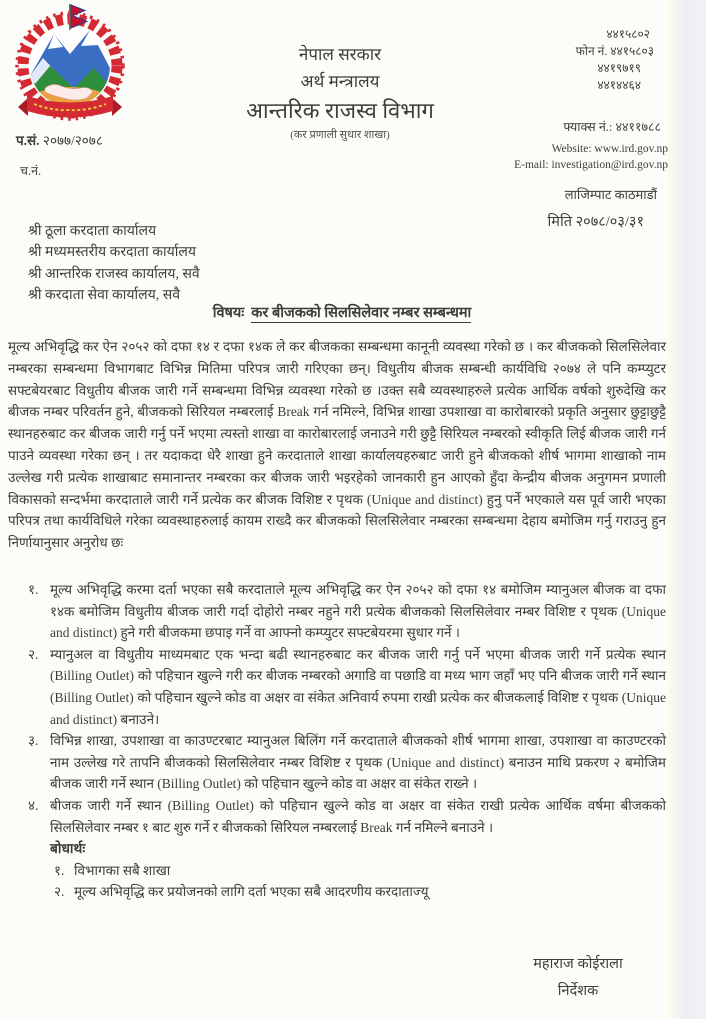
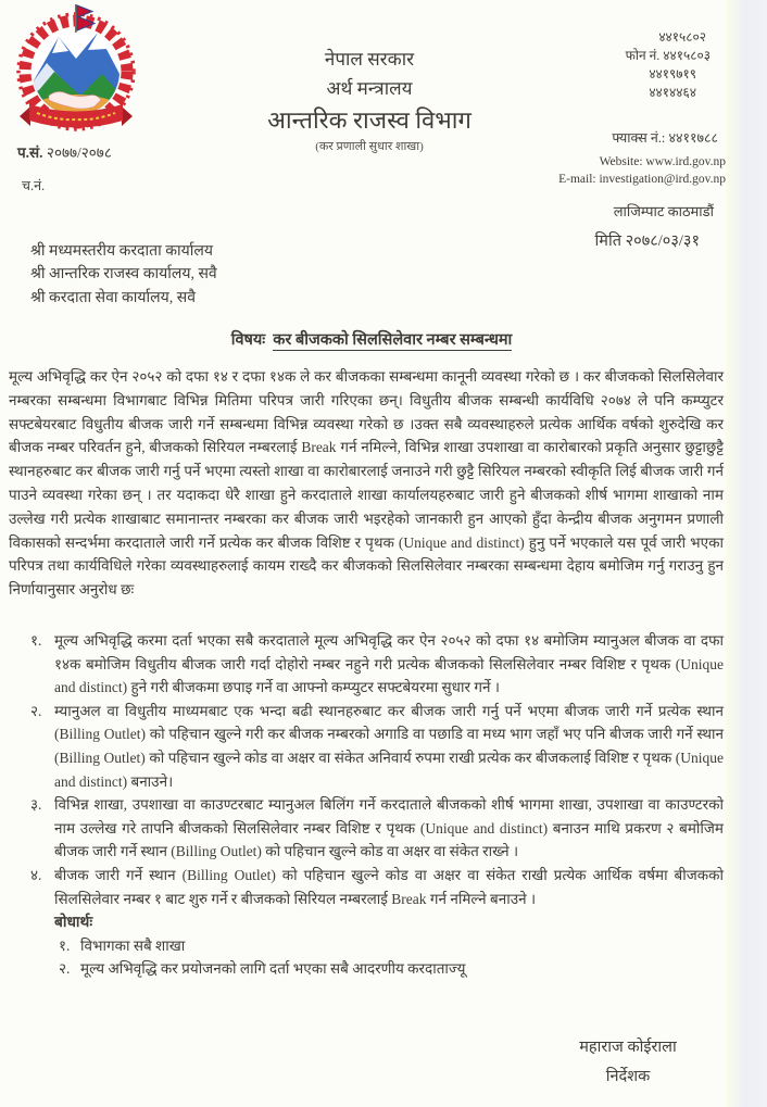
  नेपाल सरकार
  अर्थ मन्त्रालय
  आन्तरिक राजस्व विभाग
  (कर प्रणाली सुधार शाखा)
  ४४१५८०२
  फोन नं. ४४१५८०३
  ४४१९७१९
  ४४१४४६४
  फ्याक्स नं.: ४४११७८८
  Website: www.ird.gov.np
  E-mail: investigation@ird.gov.np
  लाजिम्पाट काठमाडौं
  मिति २०७८/०३/३१
  प.सं. २०७७/२०७८
  च.नं.
- श्री ठूला करदाता कार्यालय
  श्री मध्यमस्तरीय करदाता कार्यालय
  श्री आन्तरिक राजस्व कार्यालय, सवै
  श्री करदाता सेवा कार्यालय, सवै
  विषयः कर बीजकको सिलसिलेवार नम्बर सम्बन्धमा
  मूल्य अभिवृद्धि कर ऐन २०५२ को दफा १४ र दफा १४क ले कर बीजकका सम्बन्धमा कानूनी व्यवस्था गरेको छ । कर बीजकको सिलसिलेवार नम्बरका सम्बन्धमा विभागबाट विभिन्न मितिमा परिपत्र जारी गरिएका छन्। विधुतीय बीजक सम्बन्धी कार्यविधि २०७४ ले पनि कम्प्युटर सफ्टबेयरबाट विधुतीय बीजक जारी गर्ने सम्बन्धमा विभिन्न व्यवस्था गरेको छ ।उक्त सबै व्यवस्थाहरुले प्रत्येक आर्थिक वर्षको शुरुदेखि कर बीजक नम्बर परिवर्तन हुने, बीजकको सिरियल नम्बरलाई Break गर्न नमिल्ने, विभिन्न शाखा उपशाखा वा कारोबारको प्रकृति अनुसार छुट्टाछुट्टै स्थानहरुबाट कर बीजक जारी गर्नु पर्ने भएमा त्यस्तो शाखा वा कारोबारलाई जनाउने गरी छुट्टै सिरियल नम्बरको स्वीकृति लिई बीजक जारी गर्न पाउने व्यवस्था गरेका छन् । तर यदाकदा धेरै शाखा हुने करदाताले शाखा कार्यालयहरुबाट जारी हुने बीजकको शीर्ष भागमा शाखाको नाम उल्लेख गरी प्रत्येक शाखाबाट समानान्तर नम्बरका कर बीजक जारी भइरहेको जानकारी हुन आएको हुँदा केन्द्रीय बीजक अनुगमन प्रणाली विकासको सन्दर्भमा करदाताले जारी गर्ने प्रत्येक कर बीजक विशिष्ट र पृथक (Unique and distinct) हुनु पर्ने भएकाले यस पूर्व जारी भएका परिपत्र तथा कार्यविधिले गरेका व्यवस्थाहरुलाई कायम राख्दै कर बीजकको सिलसिलेवार नम्बरका सम्बन्धमा देहाय बमोजिम गर्नु गराउनु हुन निर्णायानुसार अनुरोध छः
  १.
  मूल्य अभिवृद्धि करमा दर्ता भएका सबै करदाताले मूल्य अभिवृद्धि कर ऐन २०५२ को दफा १४ बमोजिम म्यानुअल बीजक वा दफा १४क बमोजिम विधुतीय बीजक जारी गर्दा दोहोरो नम्बर नहुने गरी प्रत्येक बीजकको सिलसिलेवार नम्बर विशिष्ट र पृथक (Unique and distinct) हुने गरी बीजकमा छपाइ गर्ने वा आफ्नो कम्प्युटर सफ्टबेयरमा सुधार गर्ने ।
  २.
  म्यानुअल वा विधुतीय माध्यमबाट एक भन्दा बढी स्थानहरुबाट कर बीजक जारी गर्नु पर्ने भएमा बीजक जारी गर्ने प्रत्येक स्थान (Billing Outlet) को पहिचान खुल्ने गरी कर बीजक नम्बरको अगाडि वा पछाडि वा मध्य भाग जहाँ भए पनि बीजक जारी गर्ने स्थान (Billing Outlet) को पहिचान खुल्ने कोड वा अक्षर वा संकेत अनिवार्य रुपमा राखी प्रत्येक कर बीजकलाई विशिष्ट र पृथक (Unique and distinct) बनाउने।
  ३.
  विभिन्न शाखा, उपशाखा वा काउण्टरबाट म्यानुअल बिलिंग गर्ने करदाताले बीजकको शीर्ष भागमा शाखा, उपशाखा वा काउण्टरको नाम उल्लेख गरे तापनि बीजकको सिलसिलेवार नम्बर विशिष्ट र पृथक (Unique and distinct) बनाउन माथि प्रकरण २ बमोजिम बीजक जारी गर्ने स्थान (Billing Outlet) को पहिचान खुल्ने कोड वा अक्षर वा संकेत राख्ने ।
  ४.
  बीजक जारी गर्ने स्थान (Billing Outlet) को पहिचान खुल्ने कोड वा अक्षर वा संकेत राखी प्रत्येक आर्थिक वर्षमा बीजकको सिलसिलेवार नम्बर १ बाट शुरु गर्ने र बीजकको सिरियल नम्बरलाई Break गर्न नमिल्ने बनाउने ।
  बोधार्थः
  १.
  विभागका सबै शाखा
  २.
  मूल्य अभिवृद्धि कर प्रयोजनको लागि दर्ता भएका सबै आदरणीय करदाताज्यू
  महाराज कोईराला
  निर्देशक
